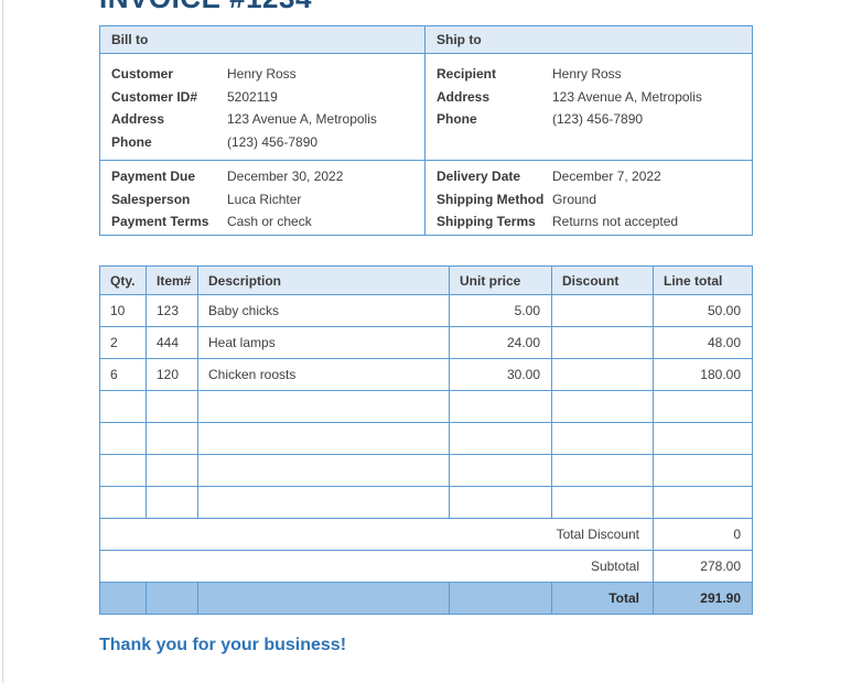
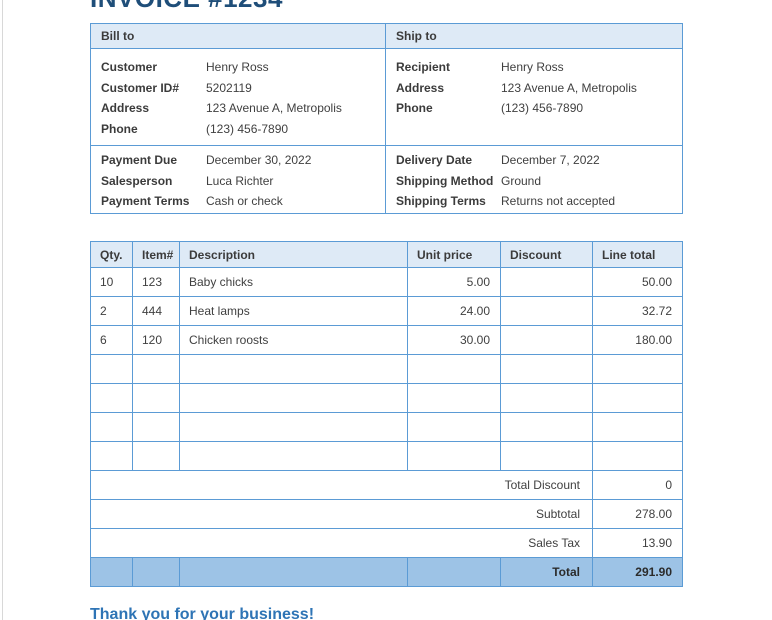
  Bill to	Ship to
  Customer Henry Ross Customer ID# 5202119 Address 123 Avenue A, Metropolis Phone (123) 456-7890	Recipient Henry Ross Address 123 Avenue A, Metropolis Phone (123) 456-7890
  Payment Due December 30, 2022 Salesperson Luca Richter Payment Terms Cash or check	Delivery Date December 7, 2022 Shipping Method Ground Shipping Terms Returns not accepted
  Qty.	Item#	Description	Unit price	Discount	Line total
  10	123	Baby chicks	5.00		50.00
- 2	444	Heat lamps	24.00		48.00
+ 2	444	Heat lamps	24.00		32.72
  6	120	Chicken roosts	30.00		180.00
  Total Discount	0
  Subtotal	278.00
+ Sales Tax	13.90
  				Total	291.90
  Thank you for your business!
